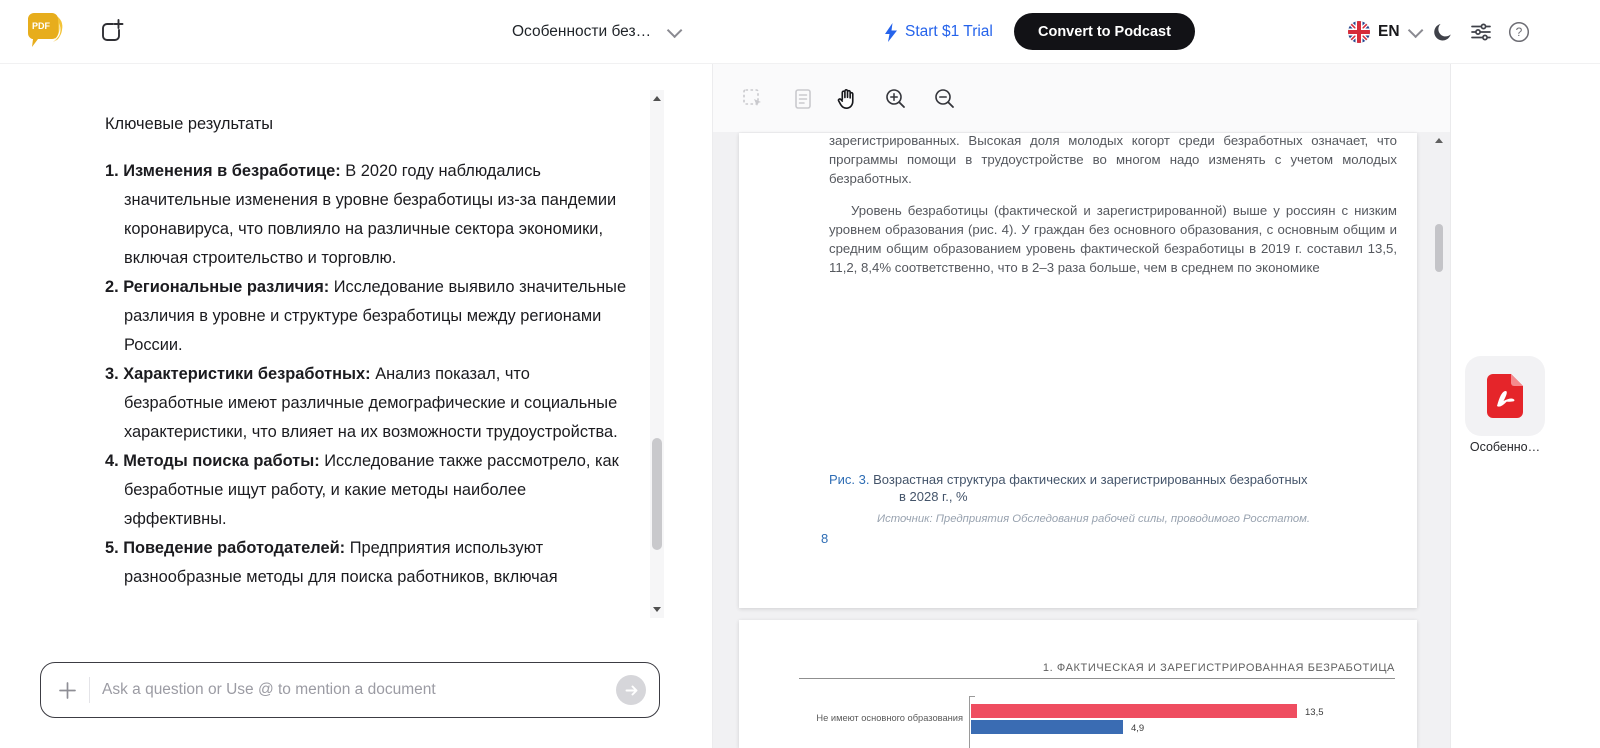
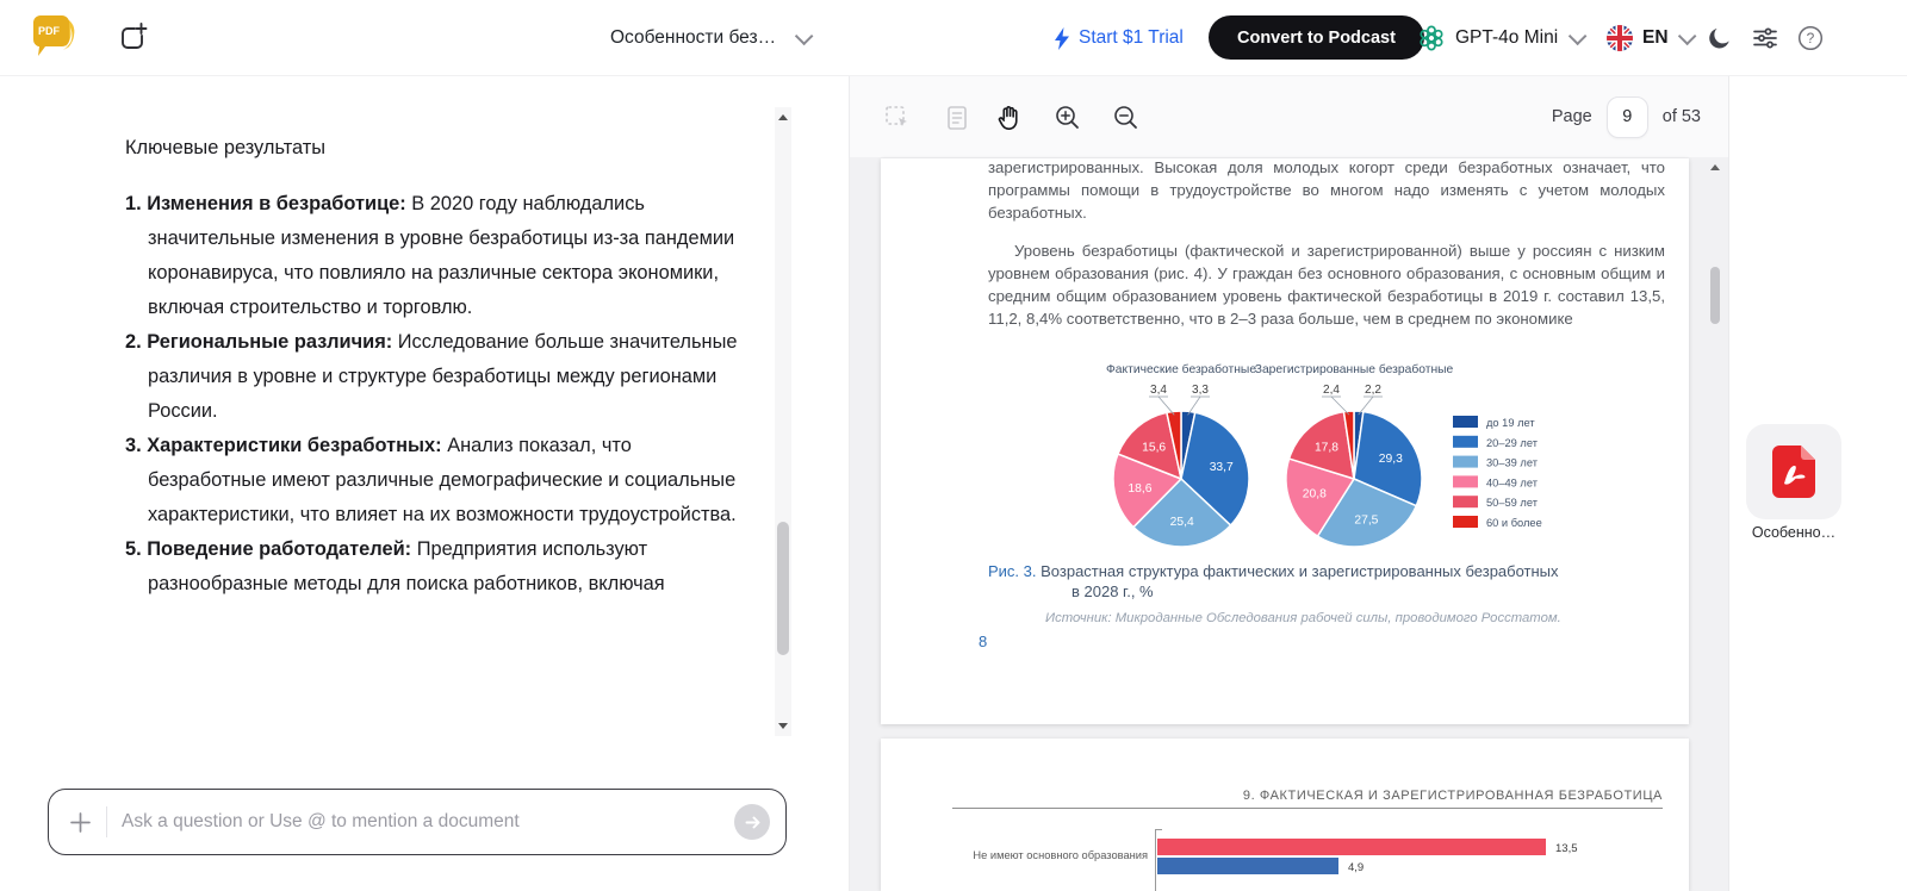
  PDF
  Особенности без…
  Start $1 Trial
  Convert to Podcast
+ GPT-4o Mini
  EN
  ?
  Ключевые результаты
  1. Изменения в безработице: В 2020 году наблюдались значительные изменения в уровне безработицы из-за пандемии коронавируса, что повлияло на различные сектора экономики, включая строительство и торговлю.
- 2. Региональные различия: Исследование выявило значительные различия в уровне и структуре безработицы между регионами России.
+ 2. Региональные различия: Исследование больше значительные различия в уровне и структуре безработицы между регионами России.
  3. Характеристики безработных: Анализ показал, что безработные имеют различные демографические и социальные характеристики, что влияет на их возможности трудоустройства.
- 4. Методы поиска работы: Исследование также рассмотрело, как безработные ищут работу, и какие методы наиболее эффективны.
  5. Поведение работодателей: Предприятия используют разнообразные методы для поиска работников, включая
  Ask a question or Use @ to mention a document
+ Page
+ 9
+ of 53
  зарегистрированных. Высокая доля молодых когорт среди безработных означает, что программы помощи в трудоустройстве во многом надо изменять с учетом молодых безработных.
  Уровень безработицы (фактической и зарегистрированной) выше у россиян с низким уровнем образования (рис. 4). У граждан без основного образования, с основным общим и средним общим образованием уровень фактической безработицы в 2019 г. составил 13,5, 11,2, 8,4% соответственно, что в 2–3 раза больше, чем в среднем по экономике
+ Фактические безработные
+ 33,7
+ 25,4
+ 18,6
+ 15,6
+ 3,3
+ 3,4
+ Зарегистрированные безработные
+ 29,3
+ 27,5
+ 20,8
+ 17,8
+ 2,2
+ 2,4
+ до 19 лет
+ 20–29 лет
+ 30–39 лет
+ 40–49 лет
+ 50–59 лет
+ 60 и более
  Рис. 3. Возрастная структура фактических и зарегистрированных безработных
  в 2028 г., %
- Источник: Предприятия Обследования рабочей силы, проводимого Росстатом.
+ Источник: Микроданные Обследования рабочей силы, проводимого Росстатом.
  8
- 1. ФАКТИЧЕСКАЯ И ЗАРЕГИСТРИРОВАННАЯ БЕЗРАБОТИЦА
+ 9. ФАКТИЧЕСКАЯ И ЗАРЕГИСТРИРОВАННАЯ БЕЗРАБОТИЦА
  13,5
  4,9
  Не имеют основного образования
  Особенно…
